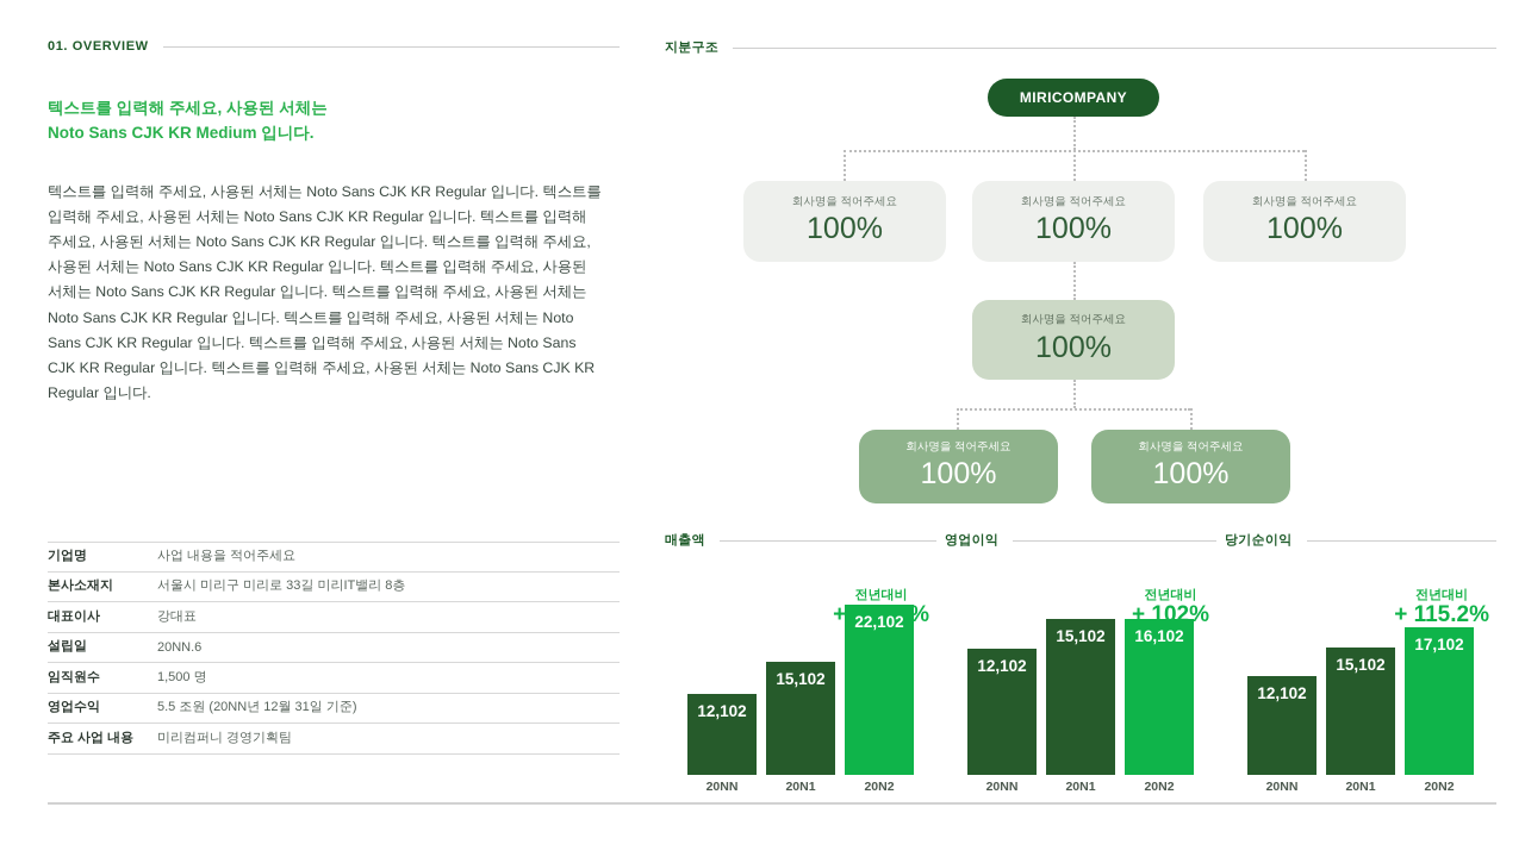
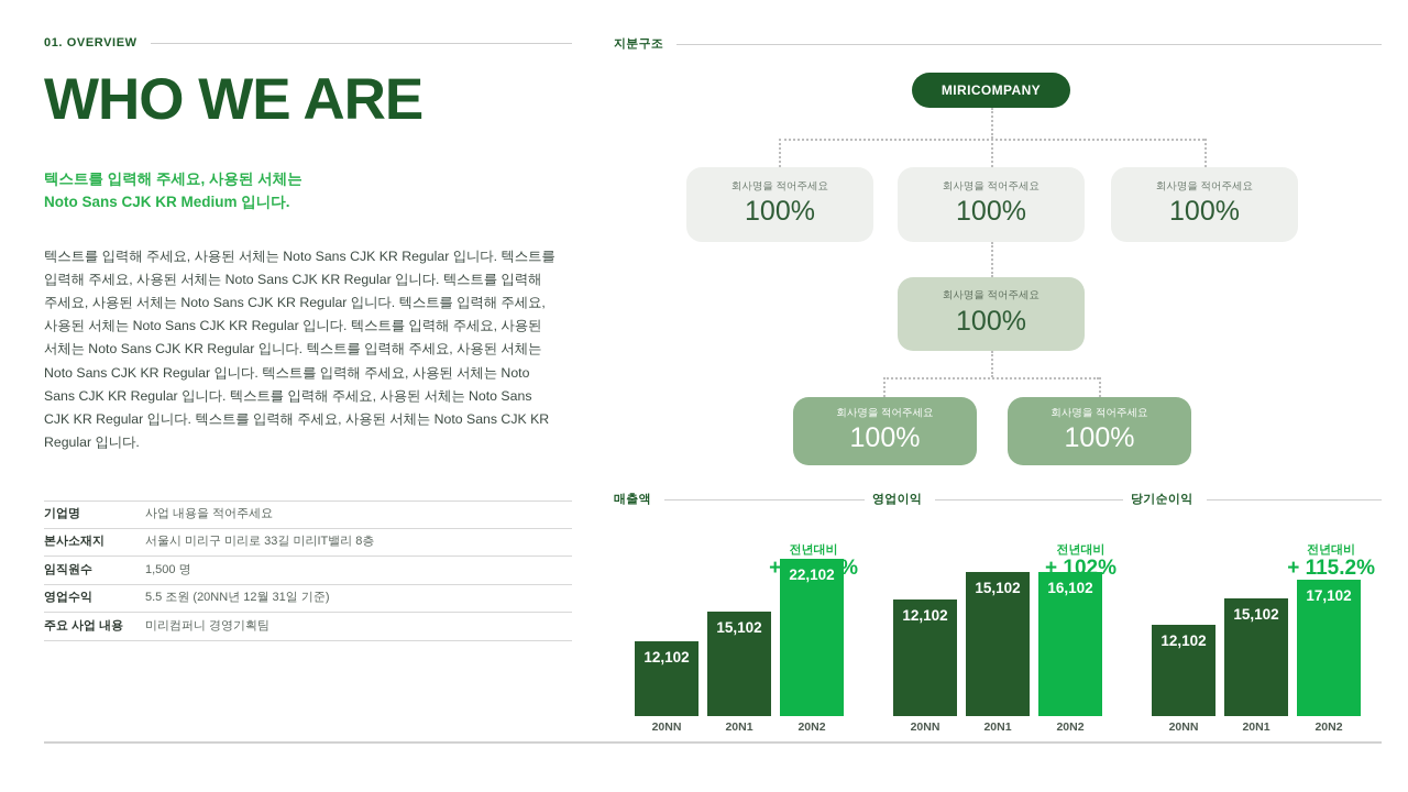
  01. OVERVIEW
+ WHO WE ARE
  텍스트를 입력해 주세요, 사용된 서체는
  Noto Sans CJK KR Medium 입니다.
  텍스트를 입력해 주세요, 사용된 서체는 Noto Sans CJK KR Regular 입니다. 텍스트를 입력해 주세요, 사용된 서체는 Noto Sans CJK KR Regular 입니다. 텍스트를 입력해 주세요, 사용된 서체는 Noto Sans CJK KR Regular 입니다. 텍스트를 입력해 주세요, 사용된 서체는 Noto Sans CJK KR Regular 입니다. 텍스트를 입력해 주세요, 사용된 서체는 Noto Sans CJK KR Regular 입니다. 텍스트를 입력해 주세요, 사용된 서체는 Noto Sans CJK KR Regular 입니다. 텍스트를 입력해 주세요, 사용된 서체는 Noto Sans CJK KR Regular 입니다. 텍스트를 입력해 주세요, 사용된 서체는 Noto Sans CJK KR Regular 입니다. 텍스트를 입력해 주세요, 사용된 서체는 Noto Sans CJK KR Regular 입니다.
  기업명
  사업 내용을 적어주세요
  본사소재지
  서울시 미리구 미리로 33길 미리IT밸리 8층
- 대표이사
- 강대표
- 설립일
- 20NN.6
  임직원수
  1,500 명
  영업수익
  5.5 조원 (20NN년 12월 31일 기준)
  주요 사업 내용
  미리컴퍼니 경영기획팀
  지분구조
  MIRICOMPANY
  회사명을 적어주세요
  100%
  회사명을 적어주세요
  100%
  회사명을 적어주세요
  100%
  회사명을 적어주세요
  100%
  회사명을 적어주세요
  100%
  회사명을 적어주세요
  100%
  매출액
  전년대비
  12,102
  20NN
  15,102
  20N1
  22,102
  20N2
  영업이익
  전년대비
  + 102%
  12,102
  20NN
  15,102
  20N1
  16,102
  20N2
  당기순이익
  전년대비
  + 115.2%
  12,102
  20NN
  15,102
  20N1
  17,102
  20N2
